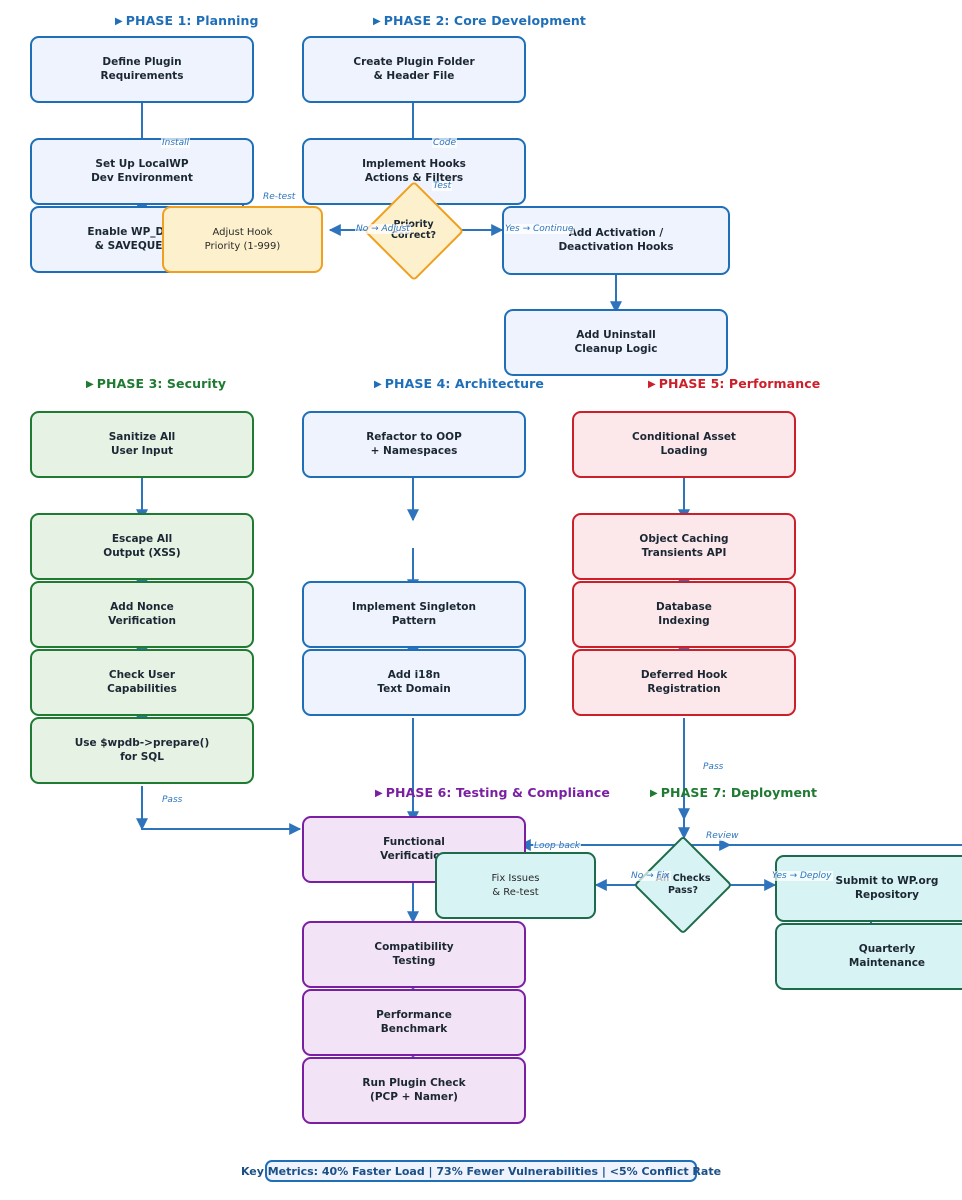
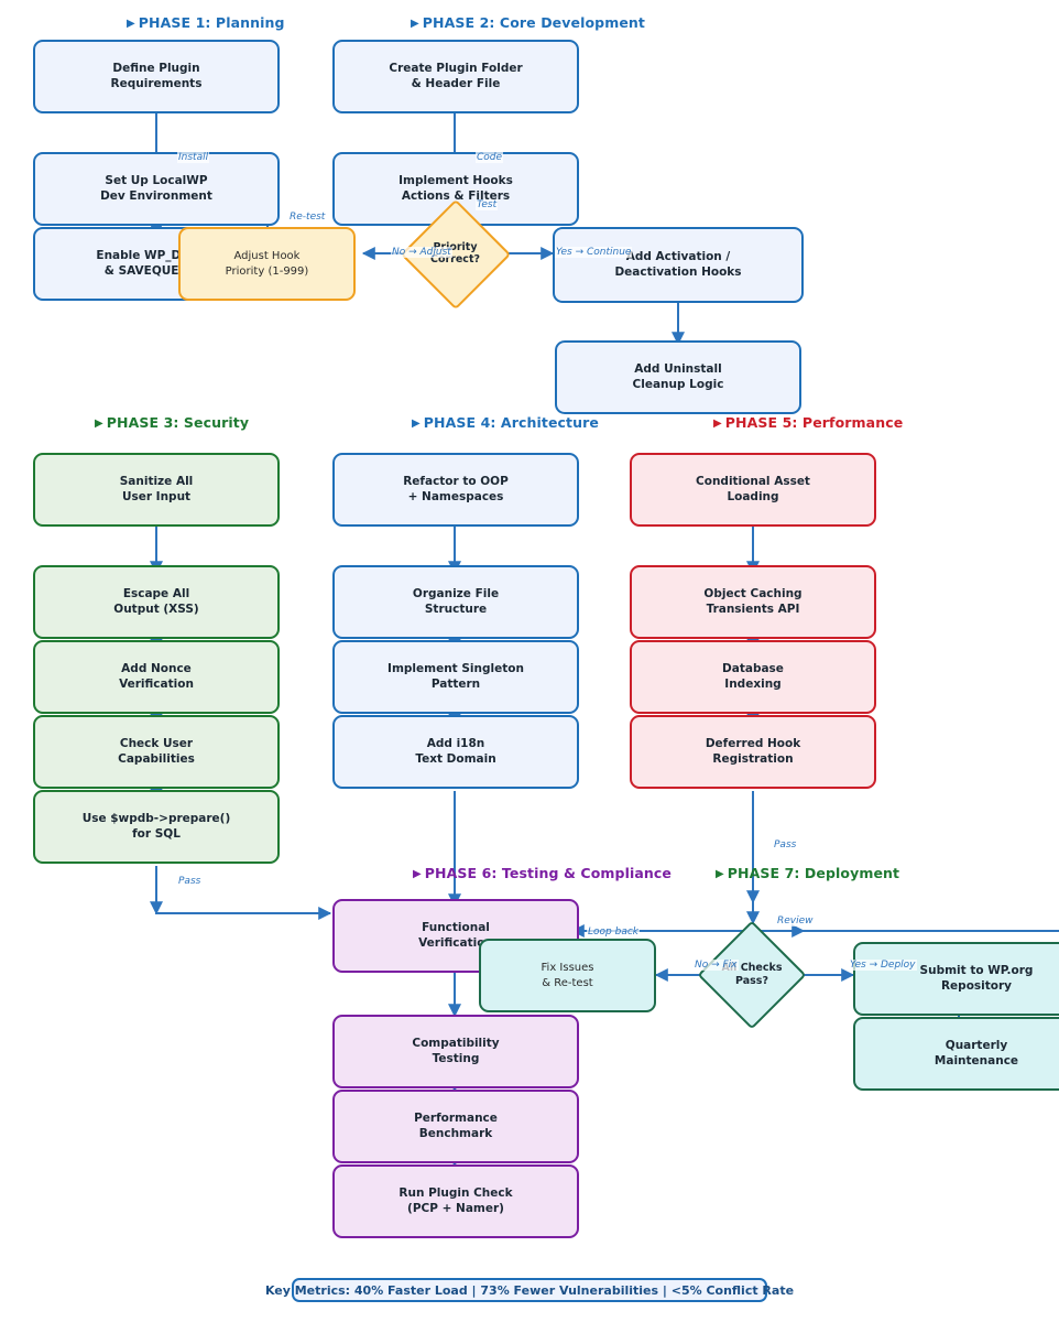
  ▶ PHASE 1: Planning
  ▶ PHASE 2: Core Development
  ▶ PHASE 3: Security
  ▶ PHASE 4: Architecture
  ▶ PHASE 5: Performance
  ▶ PHASE 6: Testing & Compliance
  ▶ PHASE 7: Deployment
  Define Plugin
  Requirements
  Set Up LocalWP
  Dev Environment
  Enable WP_D
  Adjust Hook
  Priority (1-999)
  Create Plugin Folder
  & Header File
  Implement Hooks
  Actions & Filters
  Add Activation /
  Deactivation Hooks
  Add Uninstall
  Cleanup Logic
  Priority
  Correct?
  Sanitize All
  User Input
  Escape All
  Output (XSS)
  Add Nonce
  Verification
  Check User
  Capabilities
  Use $wpdb->prepare()
  for SQL
  Refactor to OOP
  + Namespaces
+ Organize File
+ Structure
  Implement Singleton
  Pattern
  Add i18n
  Text Domain
  Conditional Asset
  Loading
  Object Caching
  Transients API
  Database
  Indexing
  Deferred Hook
  Registration
  Functional
  Verificati
  Compatibility
  Testing
  Performance
  Benchmark
  Run Plugin Check
  (PCP + Namer)
  Fix Issues
  & Re-test
  All Checks
  Pass?
  Submit to WP.org
  Repository
  Quarterly
  Maintenance
  Install
  Re-test
  Code
  Test
  No → Adjust
  Yes → Continue
  Pass
  Pass
  Loop back
  Review
  No → Fix
  Yes → Deploy
  Key Metrics: 40% Faster Load | 73% Fewer Vulnerabilities | <5% Conflict Rate
